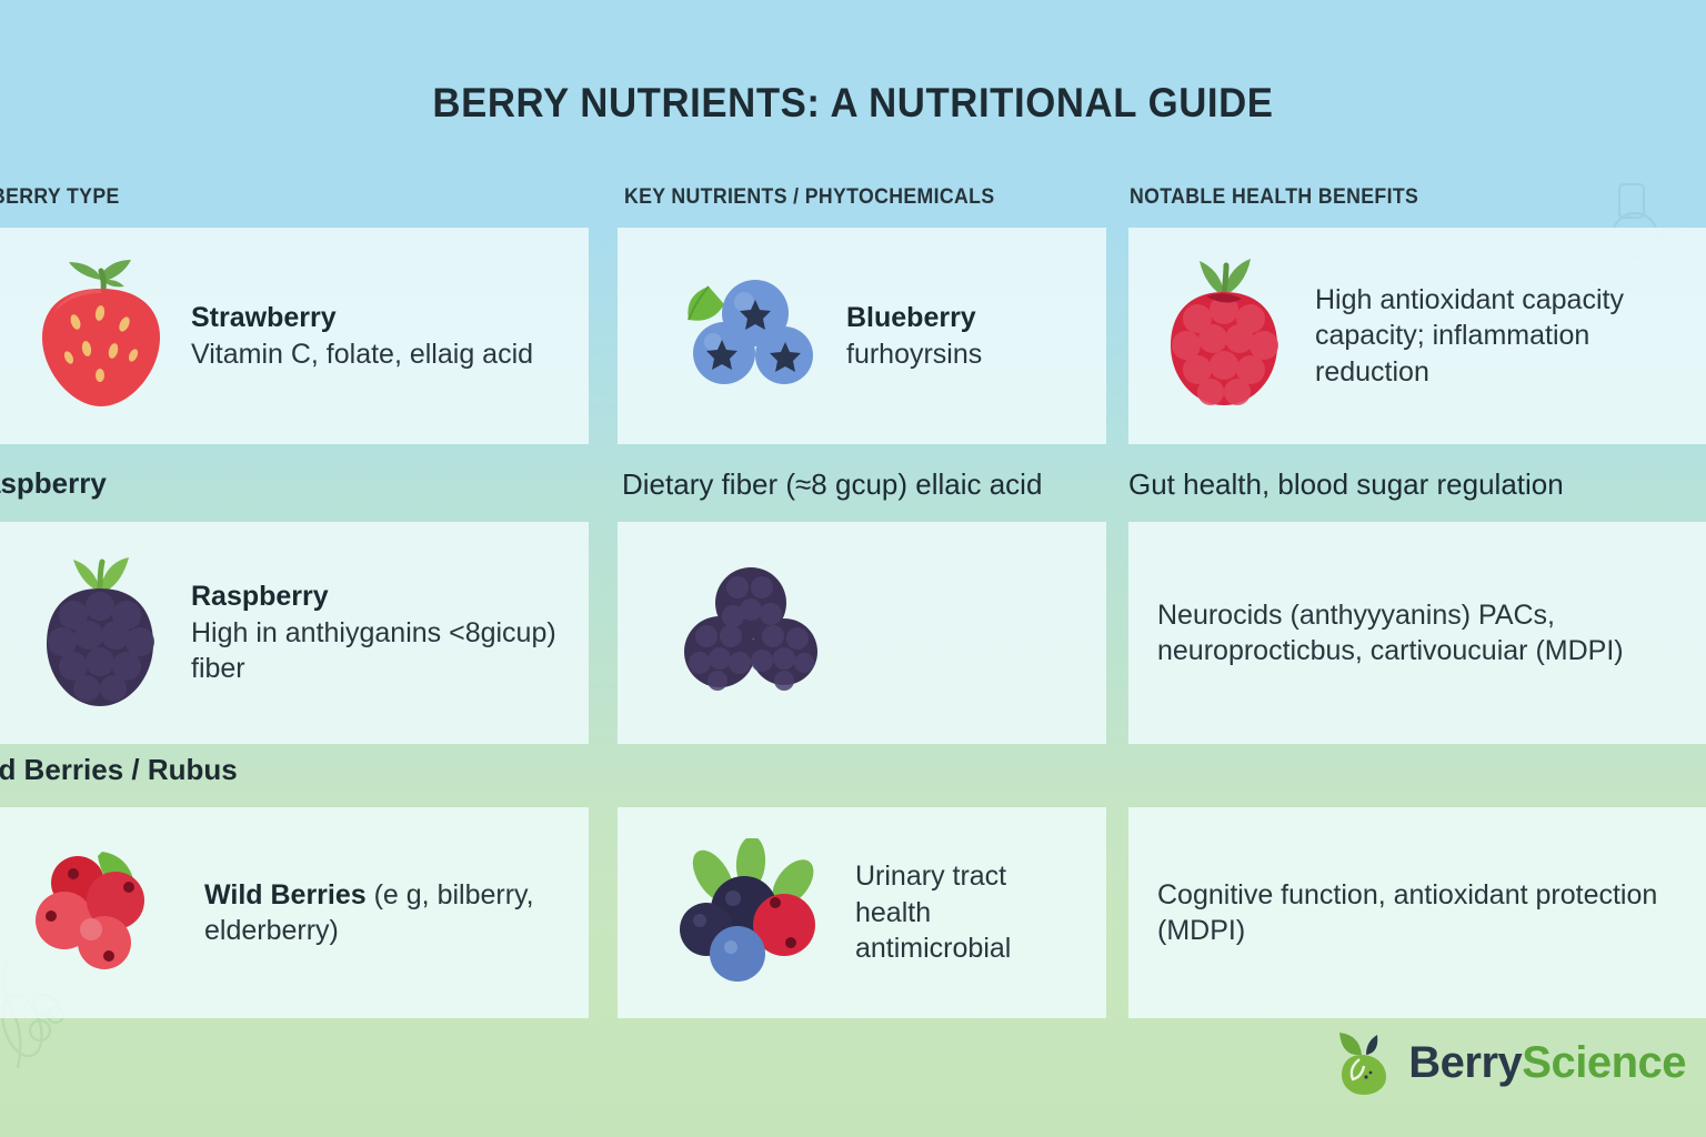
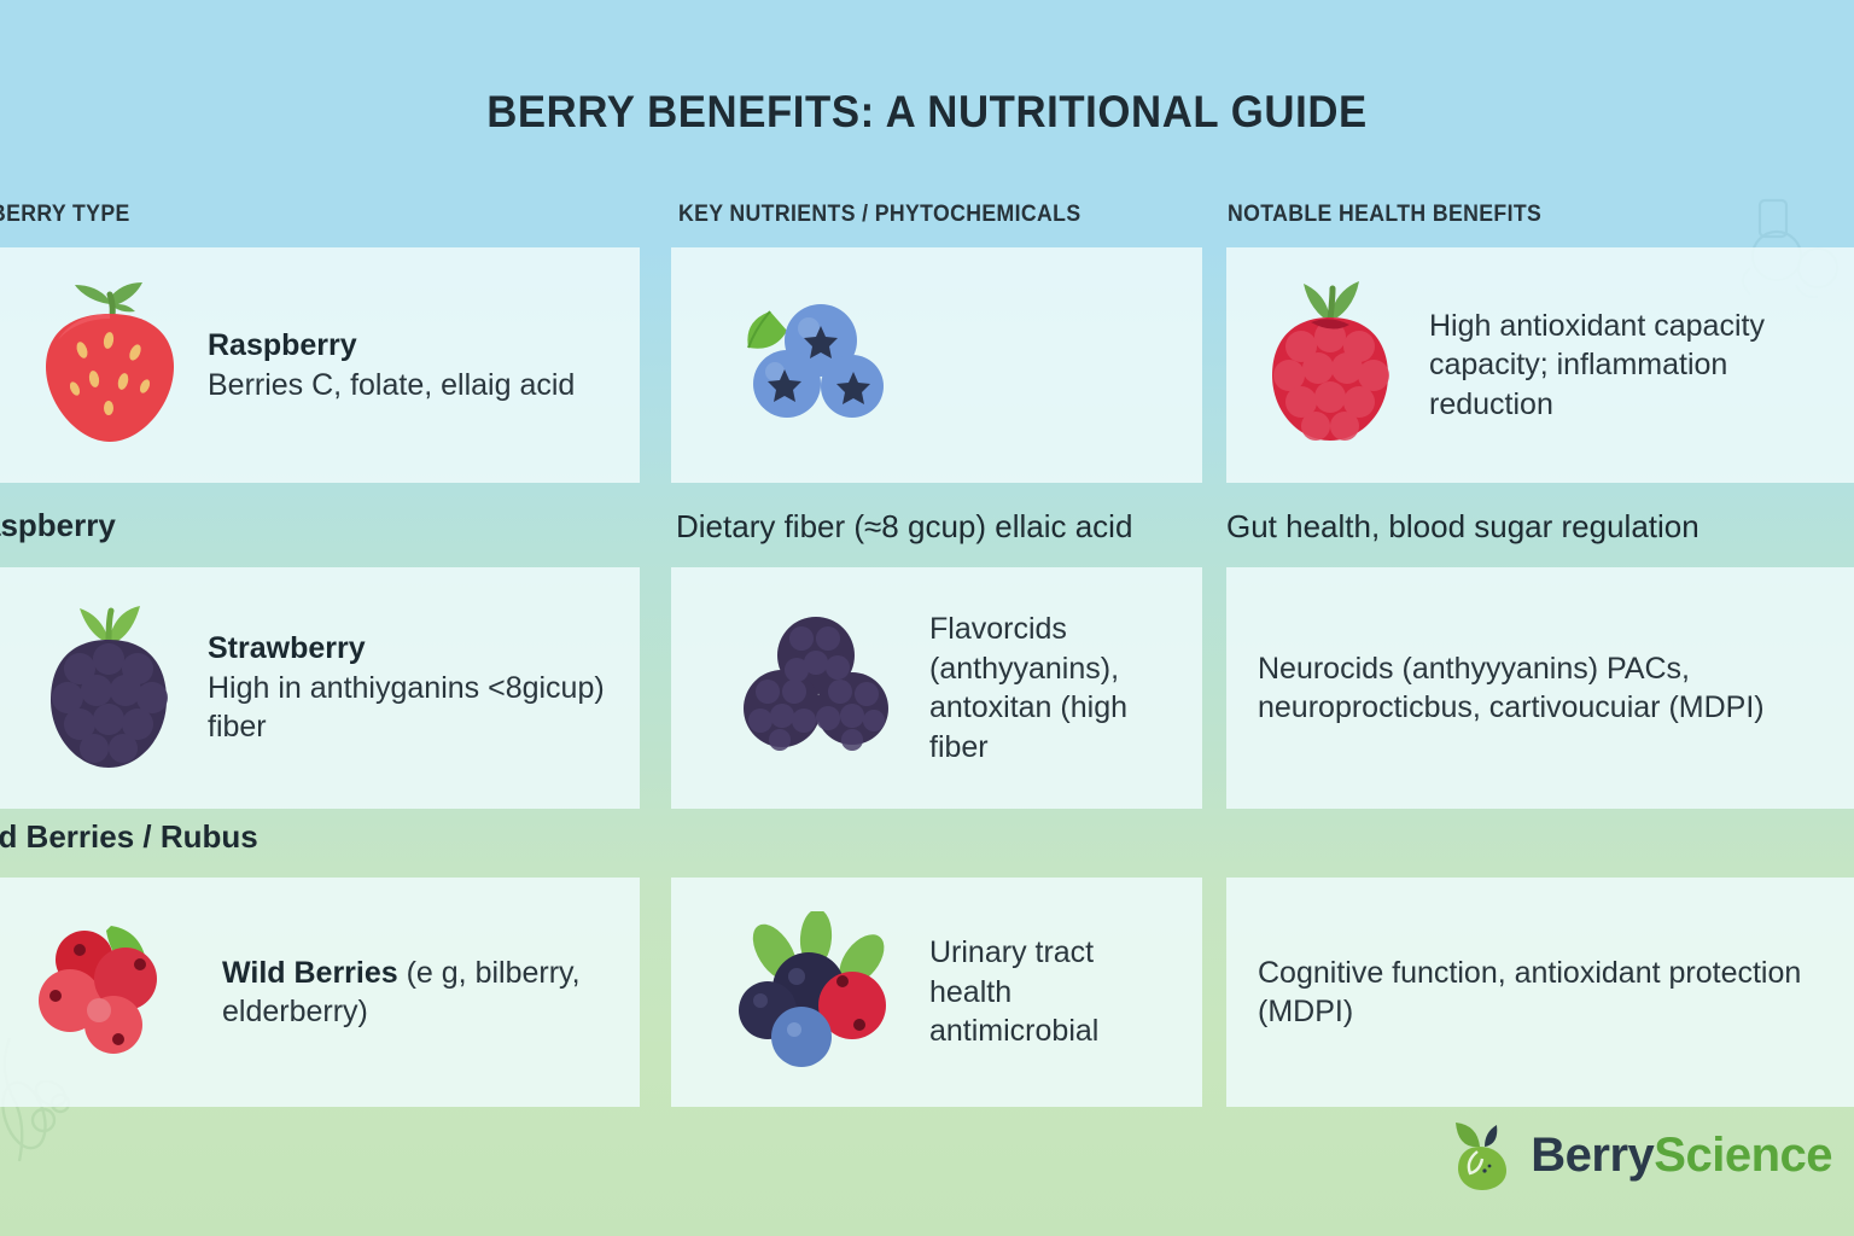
- BERRY NUTRIENTS: A NUTRITIONAL GUIDE
+ BERRY BENEFITS: A NUTRITIONAL GUIDE
  ERRY TYPE
  KEY NUTRIENTS / PHYTOCHEMICALS
  NOTABLE HEALTH BENEFITS
- Strawberry
+ Raspberry
- Vitamin C, folate, ellaig acid
+ Berries C, folate, ellaig acid
- Blueberry
- furhoyrsins
  High antioxidant capacity capacity; inflammation reduction
  spberry
  Dietary fiber (≈8 gcup) ellaic acid
  Gut health, blood sugar regulation
- Raspberry
+ Strawberry
  High in anthiyganins <8gicup) fiber
+ Flavorcids (anthyyanins), antoxitan (high fiber
  Neurocids (anthyyyanins) PACs, neuroprocticbus, cartivoucuiar (MDPI)
  d Berries / Rubus
  Wild Berries (e g, bilberry, elderberry)
  Urinary tract health antimicrobial
  Cognitive function, antioxidant protection (MDPI)
  BerryScience
